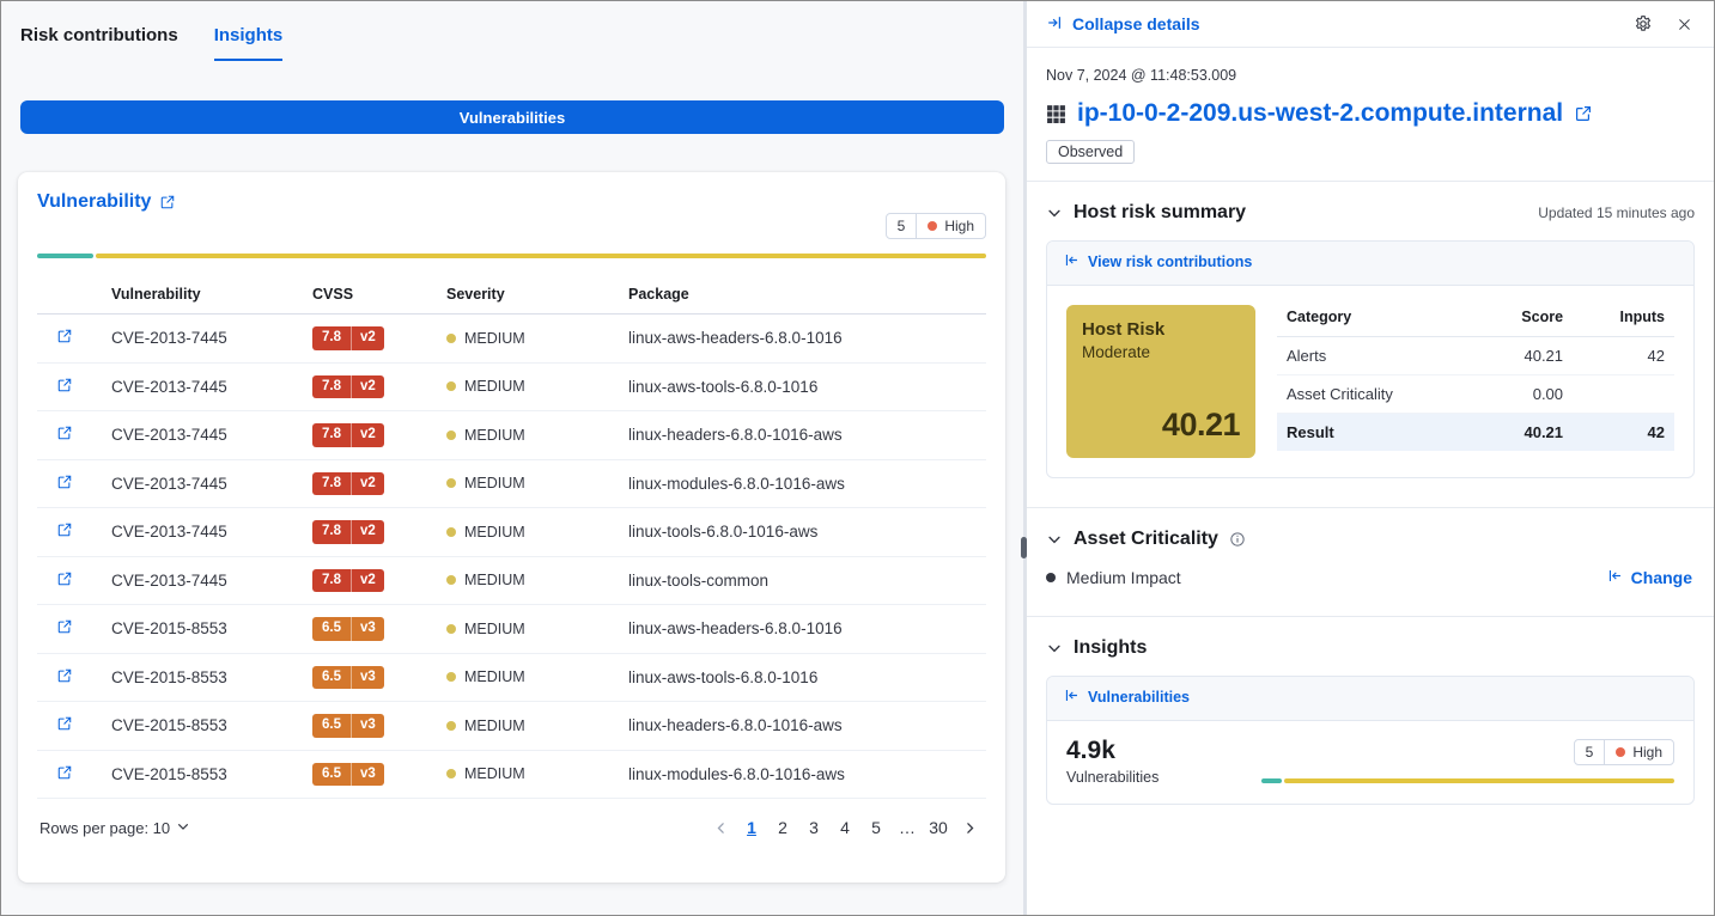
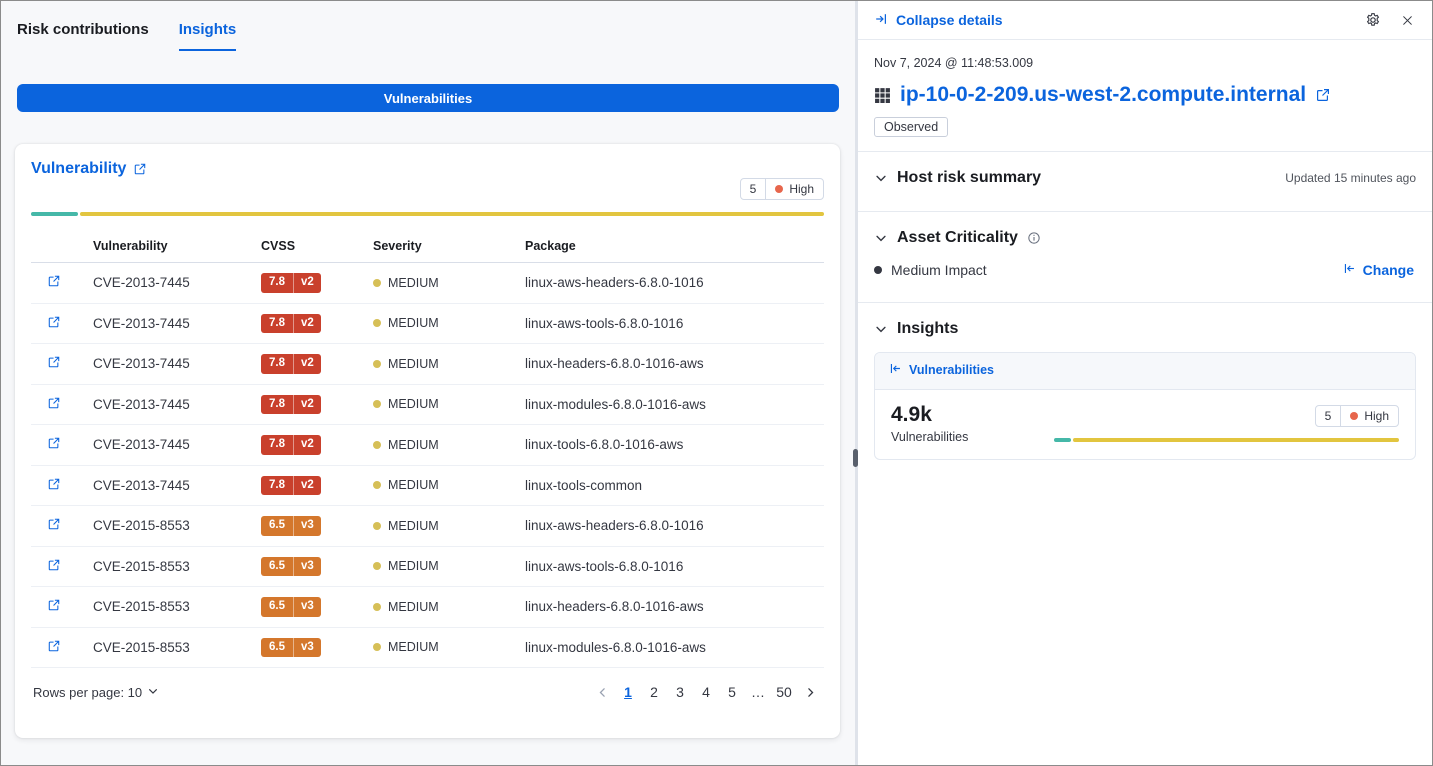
  Risk contributions
  Insights
  Vulnerabilities
  Vulnerability
  5
  High
  	Vulnerability	CVSS	Severity	Package
  	CVE-2013-7445	7.8 v2	MEDIUM	linux-aws-headers-6.8.0-1016
  	CVE-2013-7445	7.8 v2	MEDIUM	linux-aws-tools-6.8.0-1016
  	CVE-2013-7445	7.8 v2	MEDIUM	linux-headers-6.8.0-1016-aws
  	CVE-2013-7445	7.8 v2	MEDIUM	linux-modules-6.8.0-1016-aws
  	CVE-2013-7445	7.8 v2	MEDIUM	linux-tools-6.8.0-1016-aws
  	CVE-2013-7445	7.8 v2	MEDIUM	linux-tools-common
  	CVE-2015-8553	6.5 v3	MEDIUM	linux-aws-headers-6.8.0-1016
  	CVE-2015-8553	6.5 v3	MEDIUM	linux-aws-tools-6.8.0-1016
  	CVE-2015-8553	6.5 v3	MEDIUM	linux-headers-6.8.0-1016-aws
  	CVE-2015-8553	6.5 v3	MEDIUM	linux-modules-6.8.0-1016-aws
  Rows per page: 10
  1
  2
  3
  4
  5
  …
- 30
+ 50
  Collapse details
  Nov 7, 2024 @ 11:48:53.009
  ip-10-0-2-209.us-west-2.compute.internal
  Observed
  Host risk summary
  Updated 15 minutes ago
- View risk contributions
- Host Risk
- Moderate
- 40.21
- Category	Score	Inputs
- Alerts	40.21	42
- Asset Criticality	0.00
- Result	40.21	42
  Asset Criticality
  Medium Impact
  Change
  Insights
  Vulnerabilities
  4.9k
  Vulnerabilities
  5
  High
